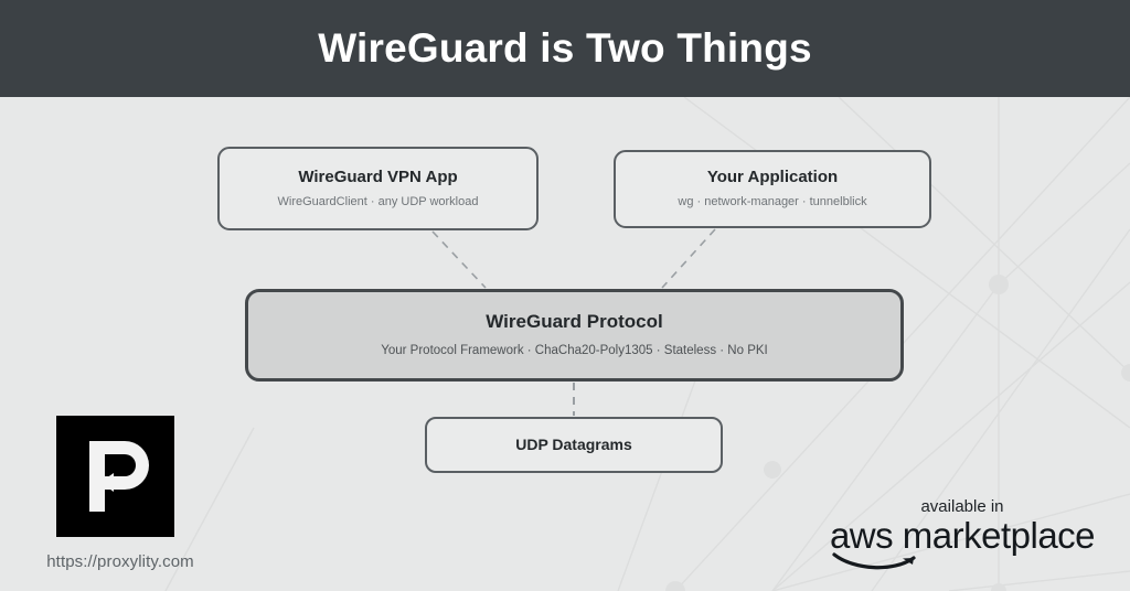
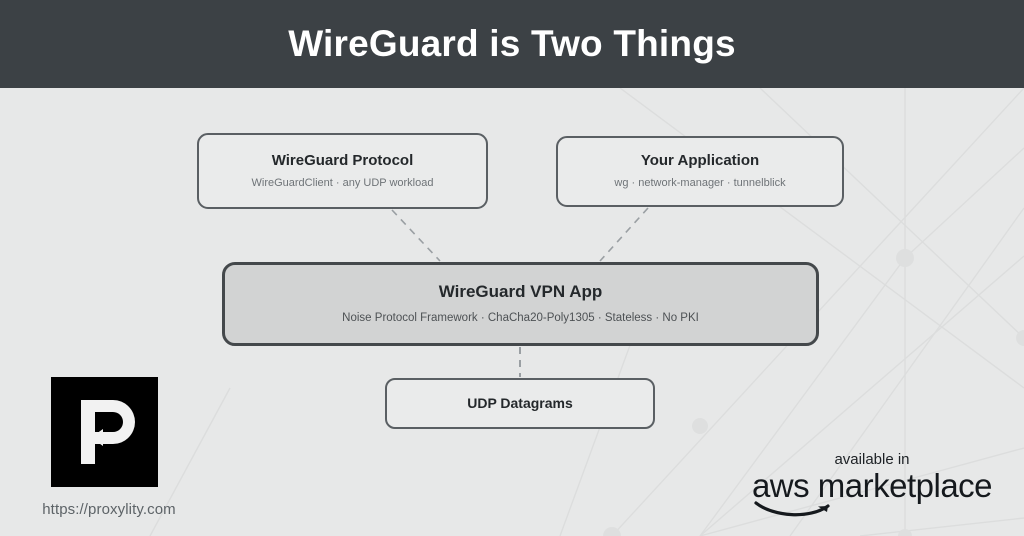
  WireGuard is Two Things
- WireGuard VPN App
+ WireGuard Protocol
  WireGuardClient · any UDP workload
  Your Application
  wg · network-manager · tunnelblick
- WireGuard Protocol
+ WireGuard VPN App
- Your Protocol Framework · ChaCha20-Poly1305 · Stateless · No PKI
+ Noise Protocol Framework · ChaCha20-Poly1305 · Stateless · No PKI
  UDP Datagrams
  https://proxylity.com
  available in
  aws marketplace
